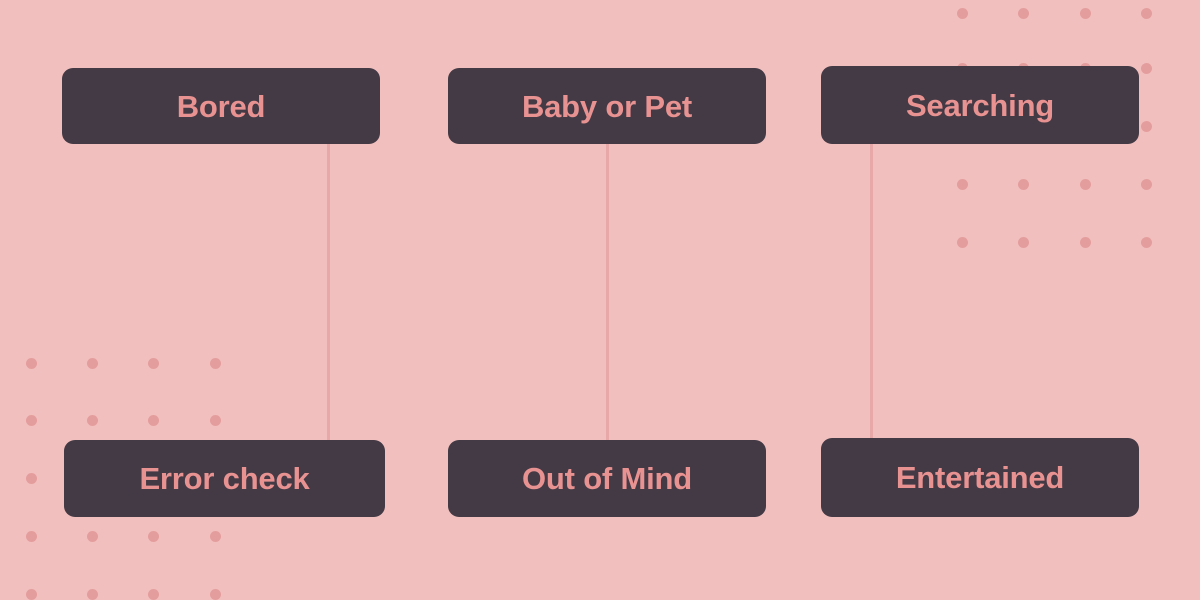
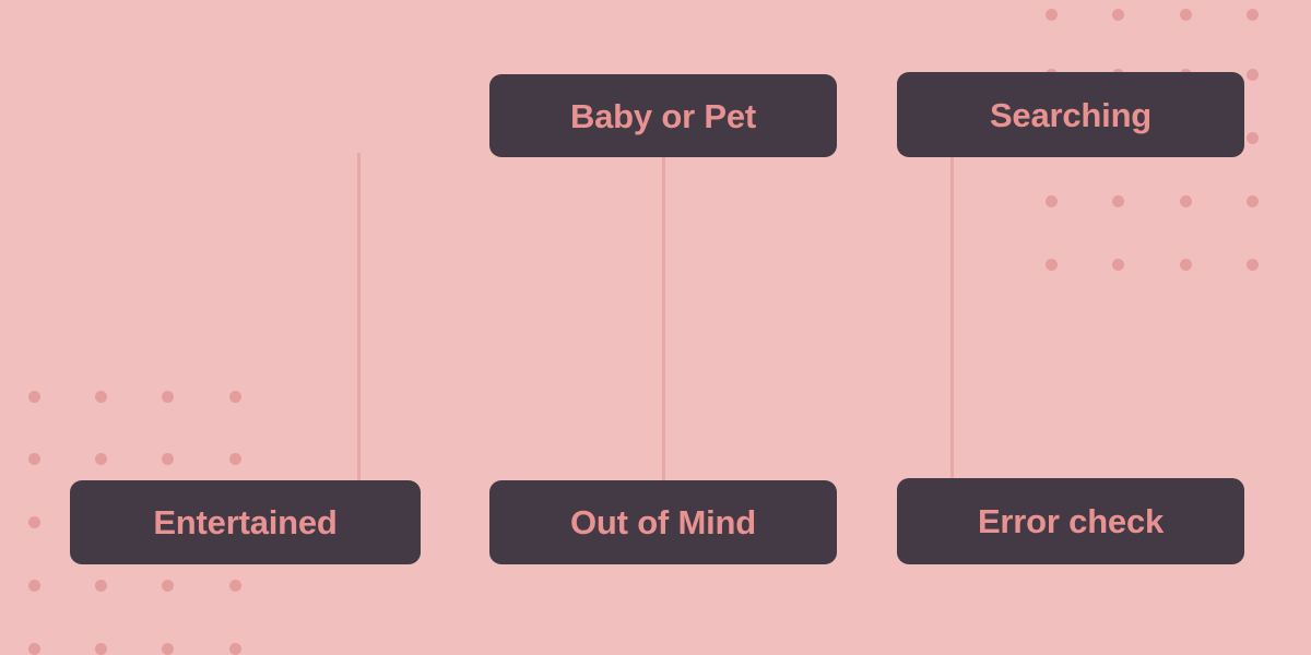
- Bored
  Baby or Pet
  Searching
- Error check
+ Entertained
  Out of Mind
- Entertained
+ Error check
